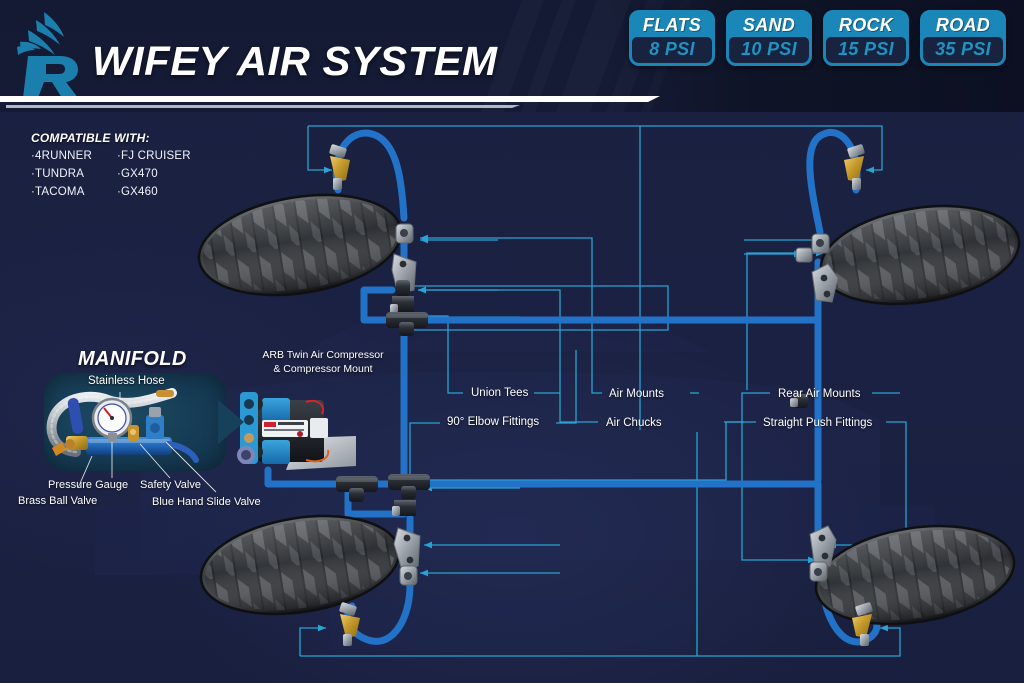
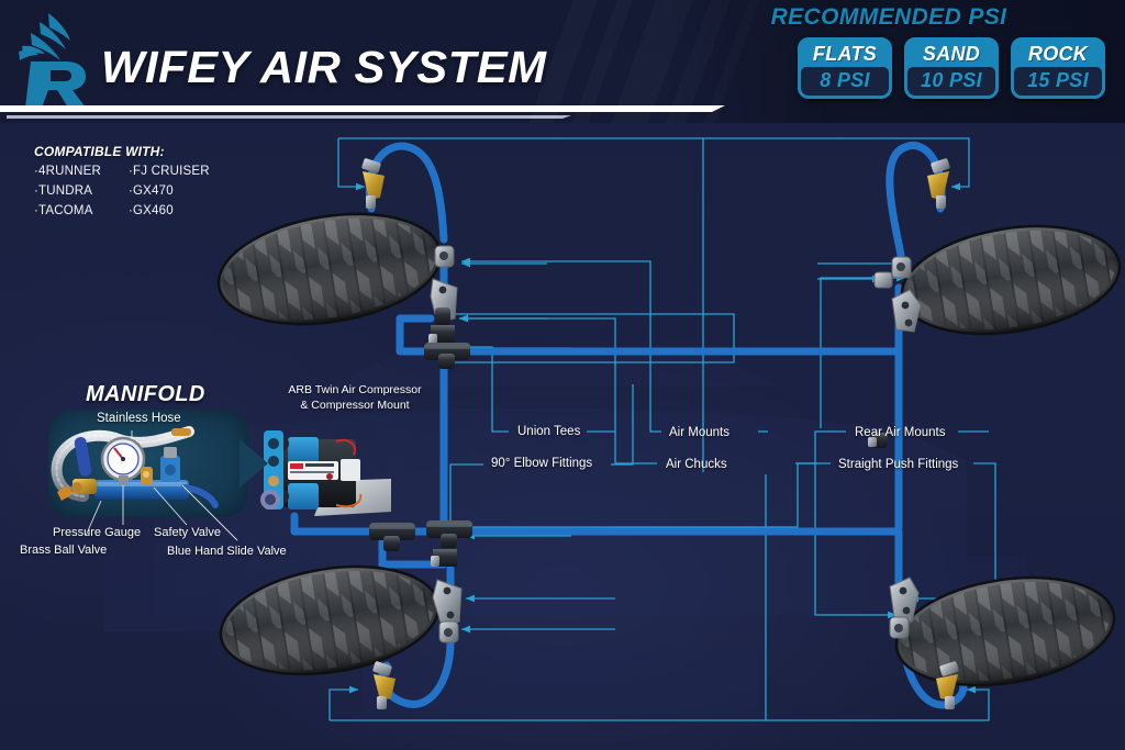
  WIFEY AIR SYSTEM
+ RECOMMENDED PSI
  FLATS
  8 PSI
  SAND
  10 PSI
  ROCK
  15 PSI
- ROAD
- 35 PSI
  COMPATIBLE WITH:
  ·4RUNNER
  ·FJ CRUISER
  ·TUNDRA
  ·GX470
  ·TACOMA
  ·GX460
  MANIFOLD
  Stainless Hose
  Pressure Gauge
  Safety Valve
  Brass Ball Valve
  Blue Hand Slide Valve
  ARB Twin Air Compressor
  & Compressor Mount
  Union Tees
  90° Elbow Fittings
  Air Mounts
  Air Chucks
  Rear Air Mounts
  Straight Push Fittings
